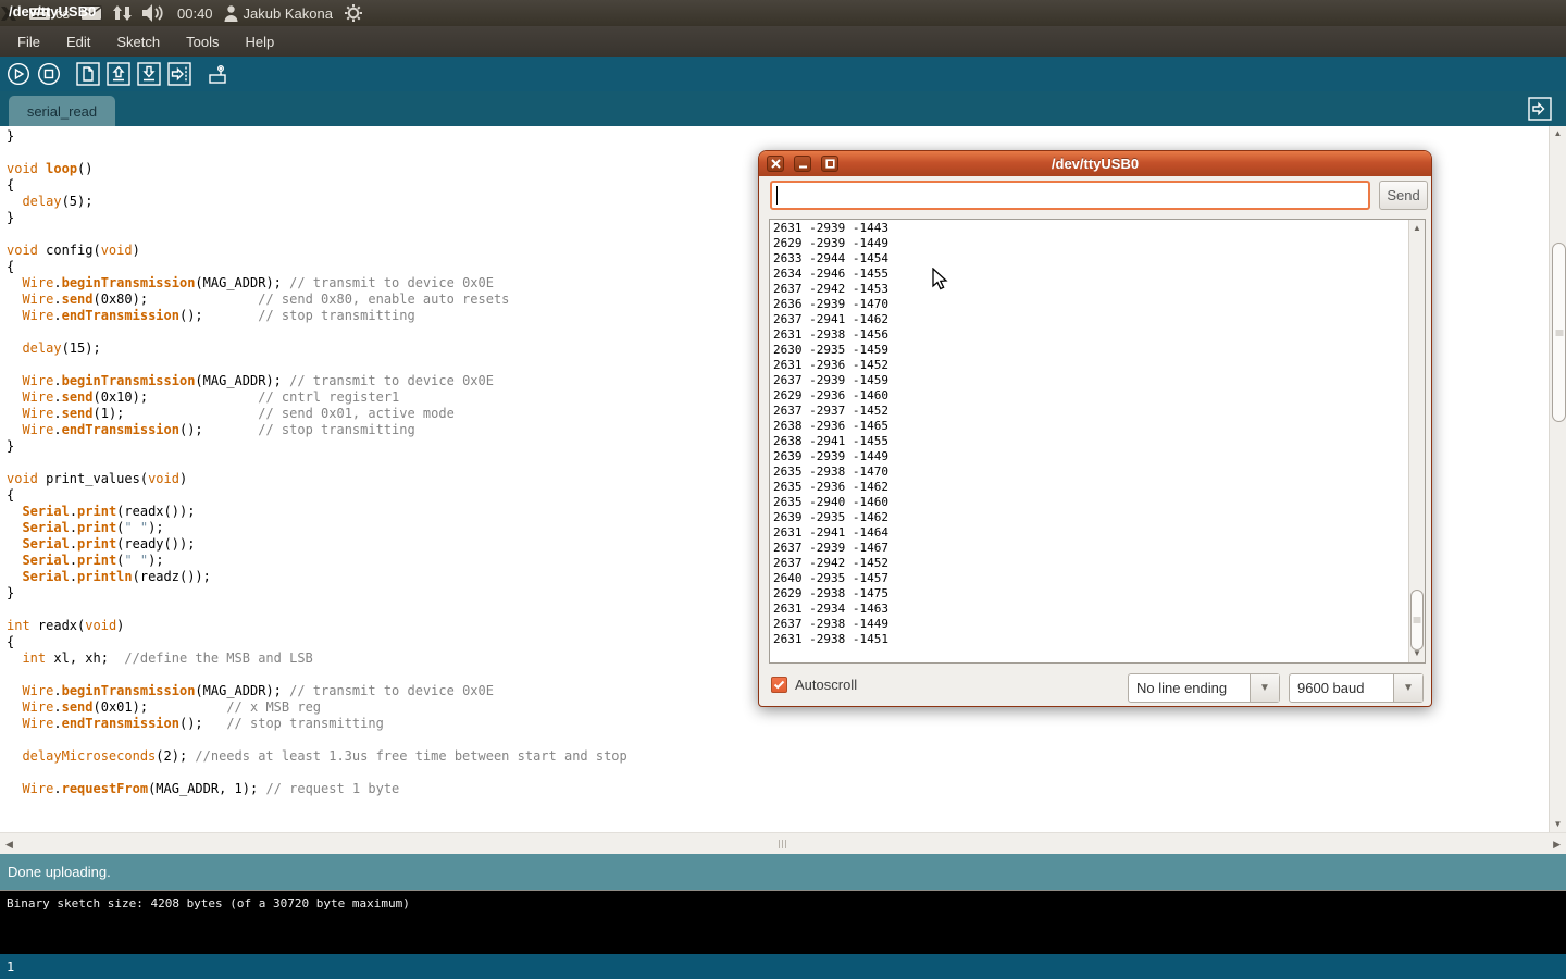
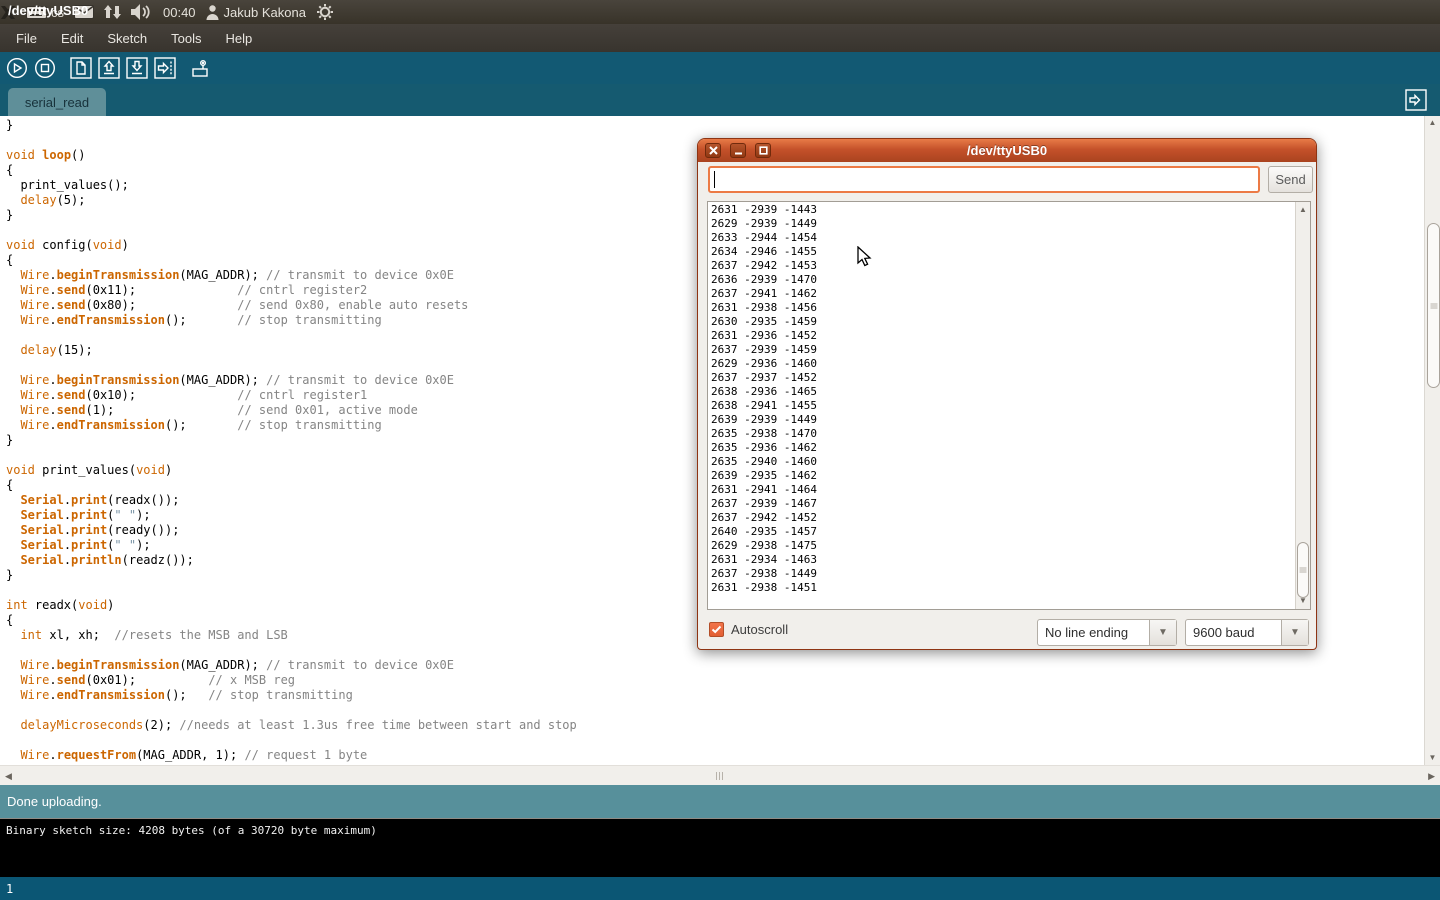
  /dev/ttyUSB0
  cs
  00:40
  Jakub Kakona
  File
  Edit
  Sketch
  Tools
  Help
  serial_read
  }
  void loop()
  {
+ print_values();
  delay(5);
  }
  void config(void)
  {
  Wire.beginTransmission(MAG_ADDR); // transmit to device 0x0E
+ Wire.send(0x11); // cntrl register2
  Wire.send(0x80); // send 0x80, enable auto resets
  Wire.endTransmission(); // stop transmitting
  delay(15);
  Wire.beginTransmission(MAG_ADDR); // transmit to device 0x0E
  Wire.send(0x10); // cntrl register1
  Wire.send(1); // send 0x01, active mode
  Wire.endTransmission(); // stop transmitting
  }
  void print_values(void)
  {
  Serial.print(readx());
  Serial.print(" ");
  Serial.print(ready());
  Serial.print(" ");
  Serial.println(readz());
  }
  int readx(void)
  {
- int xl, xh; //define the MSB and LSB
+ int xl, xh; //resets the MSB and LSB
  Wire.beginTransmission(MAG_ADDR); // transmit to device 0x0E
  Wire.send(0x01); // x MSB reg
  Wire.endTransmission(); // stop transmitting
  delayMicroseconds(2); //needs at least 1.3us free time between start and stop
  Wire.requestFrom(MAG_ADDR, 1); // request 1 byte
  ▲
  ▼
  ◀
  ▶
  Done uploading.
  Binary sketch size: 4208 bytes (of a 30720 byte maximum)
  1
  /dev/ttyUSB0
  Send
  2631 -2939 -1443
  2629 -2939 -1449
  2633 -2944 -1454
  2634 -2946 -1455
  2637 -2942 -1453
  2636 -2939 -1470
  2637 -2941 -1462
  2631 -2938 -1456
  2630 -2935 -1459
  2631 -2936 -1452
  2637 -2939 -1459
  2629 -2936 -1460
  2637 -2937 -1452
  2638 -2936 -1465
  2638 -2941 -1455
  2639 -2939 -1449
  2635 -2938 -1470
  2635 -2936 -1462
  2635 -2940 -1460
  2639 -2935 -1462
  2631 -2941 -1464
  2637 -2939 -1467
  2637 -2942 -1452
  2640 -2935 -1457
  2629 -2938 -1475
  2631 -2934 -1463
  2637 -2938 -1449
  2631 -2938 -1451
  ▲
  ▼
  Autoscroll
  No line ending
  ▼
  9600 baud
  ▼
